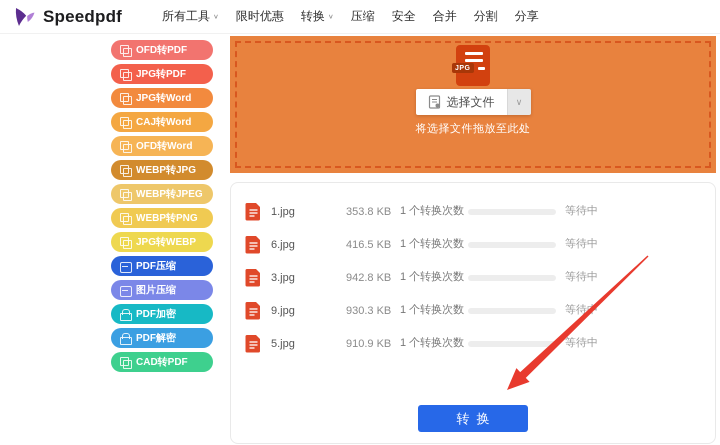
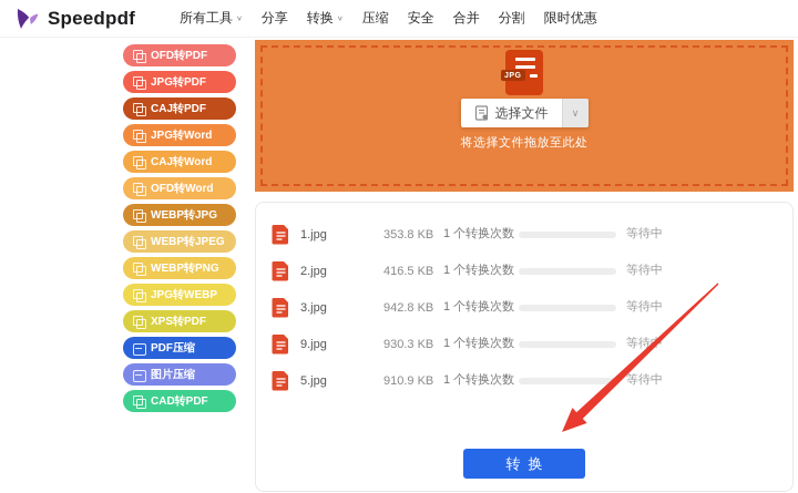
  Speedpdf
  所有工具
- 限时优惠
+ 分享
  转换
  压缩
  安全
  合并
  分割
- 分享
+ 限时优惠
  OFD转PDF
  JPG转PDF
+ CAJ转PDF
  JPG转Word
  CAJ转Word
  OFD转Word
  WEBP转JPG
  WEBP转JPEG
  WEBP转PNG
  JPG转WEBP
+ XPS转PDF
  PDF压缩
  图片压缩
- PDF加密
- PDF解密
  CAD转PDF
  选择文件
  ∨
  将选择文件拖放至此处
  1.jpg
  353.8 K
  1 个转换次数
  等待中
- 6.jpg
+ 2.jpg
  416.5 K
  1 个转换次数
  等待中
  3.jpg
  942.8 K
  1 个转换次数
  等待中
  9.jpg
  930.3 K
  1 个转换次数
  5.jpg
  910.9 K
  1 个转换次数
  等待中
  转换
